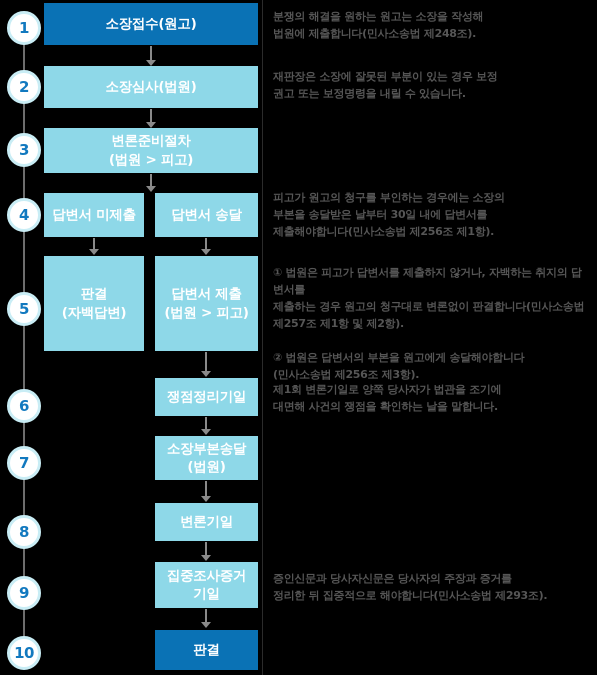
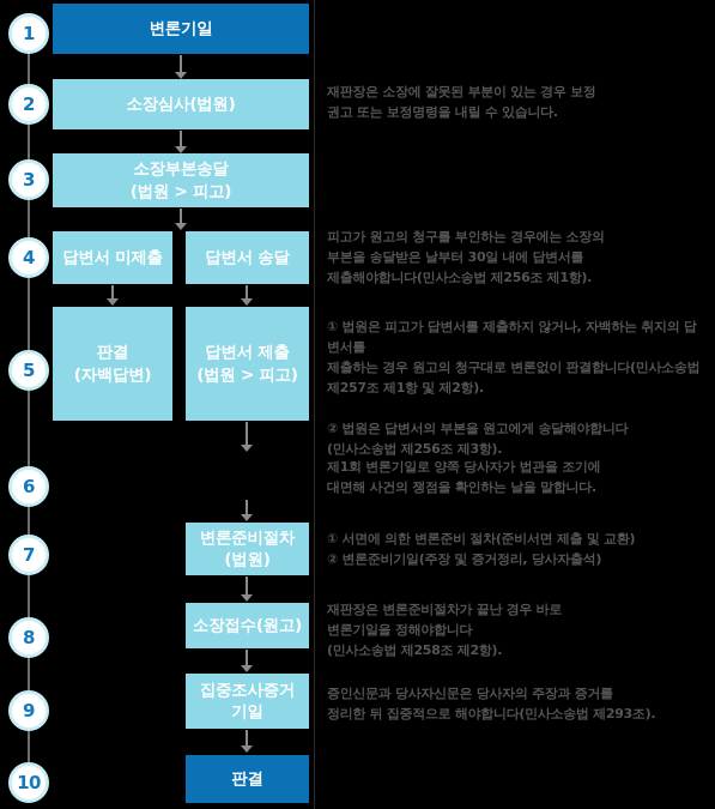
  1
  2
  3
  4
  5
  6
  7
  8
  9
  10
- 소장접수(원고)
+ 변론기일
  소장심사(법원)
- 변론준비절차
+ 소장부본송달
  (법원 > 피고)
  답변서 미제출
  답변서 송달
  판결
  (자백답변)
  답변서 제출
  (법원 > 피고)
- 쟁점정리기일
- 소장부본송달
+ 변론준비절차
  (법원)
- 변론기일
+ 소장접수(원고)
  집중조사증거
  기일
  판결
- 분쟁의 해결을 원하는 원고는 소장을 작성해
- 법원에 제출합니다(민사소송법 제248조).
  재판장은 소장에 잘못된 부분이 있는 경우 보정
  권고 또는 보정명령을 내릴 수 있습니다.
  피고가 원고의 청구를 부인하는 경우에는 소장의
  부본을 송달받은 날부터 30일 내에 답변서를
  제출해야합니다(민사소송법 제256조 제1항).
  ① 법원은 피고가 답변서를 제출하지 않거나, 자백하는 취지의 답변서를
  제출하는 경우 원고의 청구대로 변론없이 판결합니다(민사소송법
  제257조 제1항 및 제2항).
  ② 법원은 답변서의 부본을 원고에게 송달해야합니다
  (민사소송법 제256조 제3항).
  제1회 변론기일로 양쪽 당사자가 법관을 조기에
  대면해 사건의 쟁점을 확인하는 날을 말합니다.
+ ① 서면에 의한 변론준비 절차(준비서면 제출 및 교환)
+ ② 변론준비기일(주장 및 증거정리, 당사자출석)
+ 재판장은 변론준비절차가 끝난 경우 바로
+ 변론기일을 정해야합니다
+ (민사소송법 제258조 제2항).
  증인신문과 당사자신문은 당사자의 주장과 증거를
  정리한 뒤 집중적으로 해야합니다(민사소송법 제293조).
